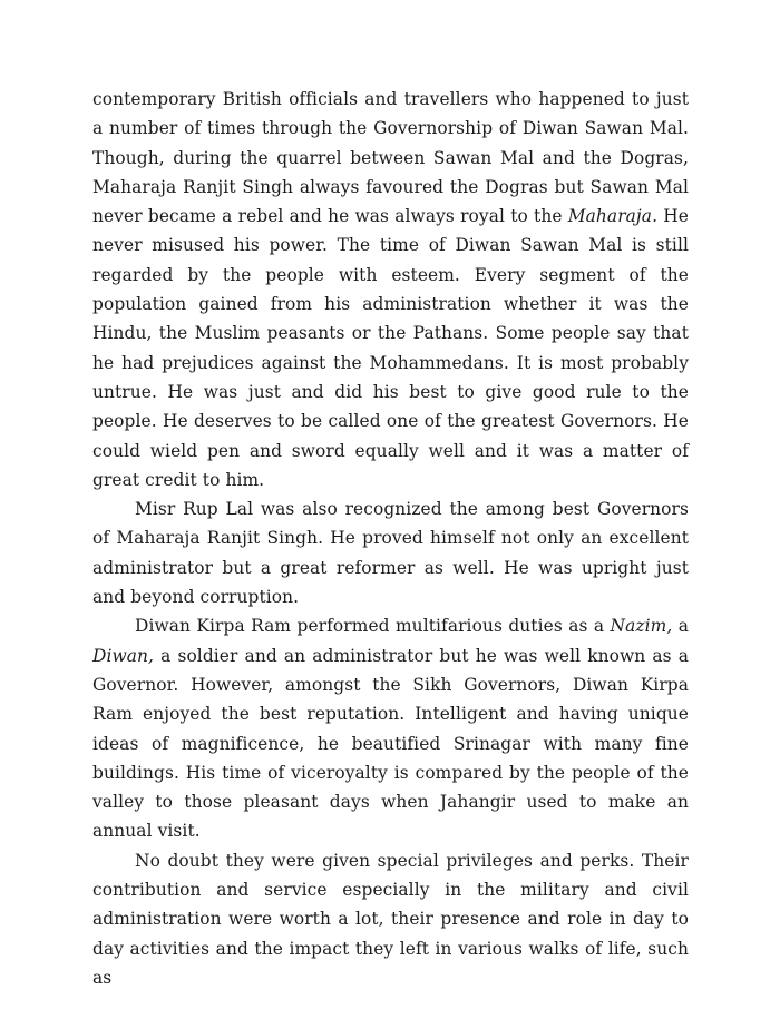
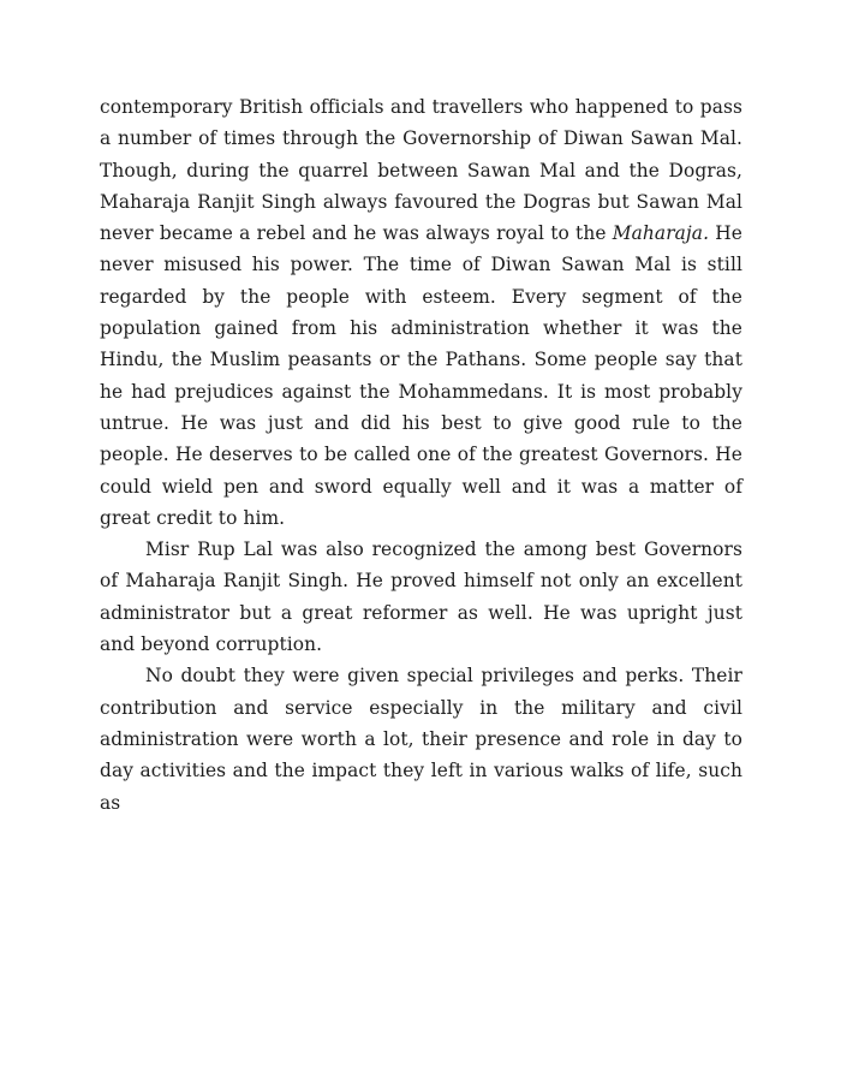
- contemporary British officials and travellers who happened to just a number of times through the Governorship of Diwan Sawan Mal. Though, during the quarrel between Sawan Mal and the Dogras, Maharaja Ranjit Singh always favoured the Dogras but Sawan Mal never became a rebel and he was always royal to the Maharaja. He never misused his power. The time of Diwan Sawan Mal is still regarded by the people with esteem. Every segment of the population gained from his administration whether it was the Hindu, the Muslim peasants or the Pathans. Some people say that he had prejudices against the Mohammedans. It is most probably untrue. He was just and did his best to give good rule to the people. He deserves to be called one of the greatest Governors. He could wield pen and sword equally well and it was a matter of great credit to him.
+ contemporary British officials and travellers who happened to pass a number of times through the Governorship of Diwan Sawan Mal. Though, during the quarrel between Sawan Mal and the Dogras, Maharaja Ranjit Singh always favoured the Dogras but Sawan Mal never became a rebel and he was always royal to the Maharaja. He never misused his power. The time of Diwan Sawan Mal is still regarded by the people with esteem. Every segment of the population gained from his administration whether it was the Hindu, the Muslim peasants or the Pathans. Some people say that he had prejudices against the Mohammedans. It is most probably untrue. He was just and did his best to give good rule to the people. He deserves to be called one of the greatest Governors. He could wield pen and sword equally well and it was a matter of great credit to him.
  Misr Rup Lal was also recognized the among best Governors of Maharaja Ranjit Singh. He proved himself not only an excellent administrator but a great reformer as well. He was upright just and beyond corruption.
- Diwan Kirpa Ram performed multifarious duties as a Nazim, a Diwan, a soldier and an administrator but he was well known as a Governor. However, amongst the Sikh Governors, Diwan Kirpa Ram enjoyed the best reputation. Intelligent and having unique ideas of magnificence, he beautified Srinagar with many fine buildings. His time of viceroyalty is compared by the people of the valley to those pleasant days when Jahangir used to make an annual visit.
  No doubt they were given special privileges and perks. Their contribution and service especially in the military and civil administration were worth a lot, their presence and role in day to day activities and the impact they left in various walks of life, such as
